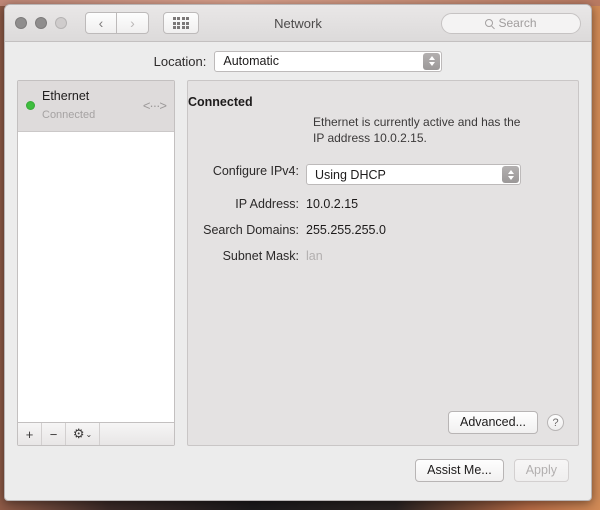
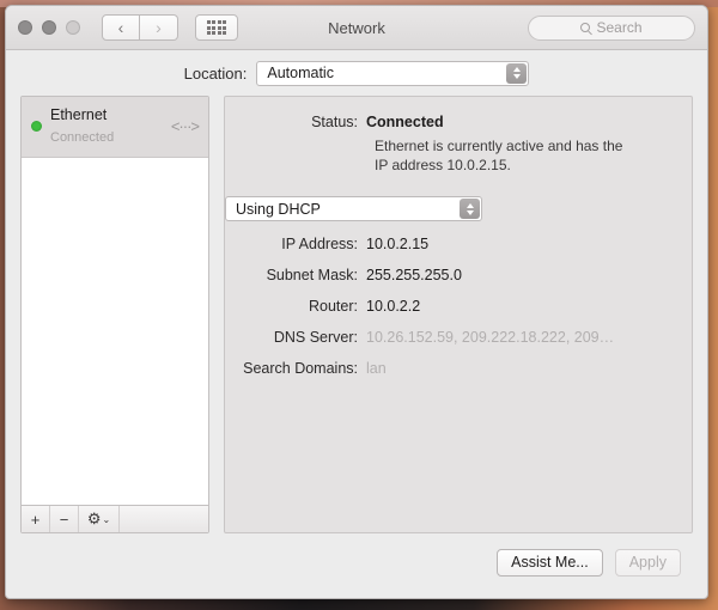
  ‹
  ›
  Network
  Search
  Location:
  Automatic
  Ethernet
  Connected
  <···>
  +
  −
  ⚙
  ⌄
+ Status:
  Connected
  Ethernet is currently active and has the IP address 10.0.2.15.
- Configure IPv4:
  Using DHCP
  IP Address:
  10.0.2.15
- Search Domains:
+ Subnet Mask:
  255.255.255.0
+ Router:
+ 10.0.2.2
+ DNS Server:
+ 10.26.152.59, 209.222.18.222, 209…
- Subnet Mask:
+ Search Domains:
  lan
- Advanced...
- ?
  Assist Me...
  Apply
